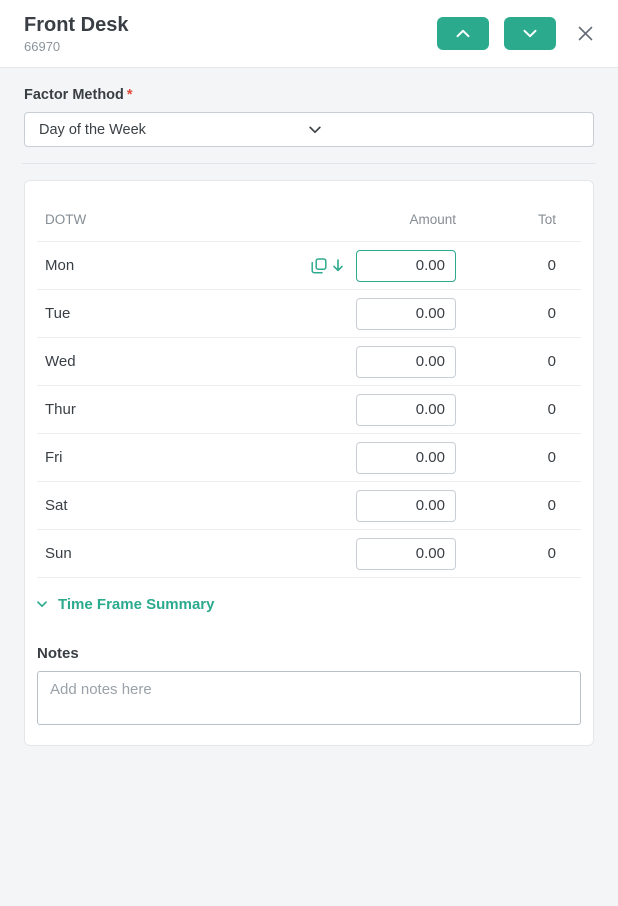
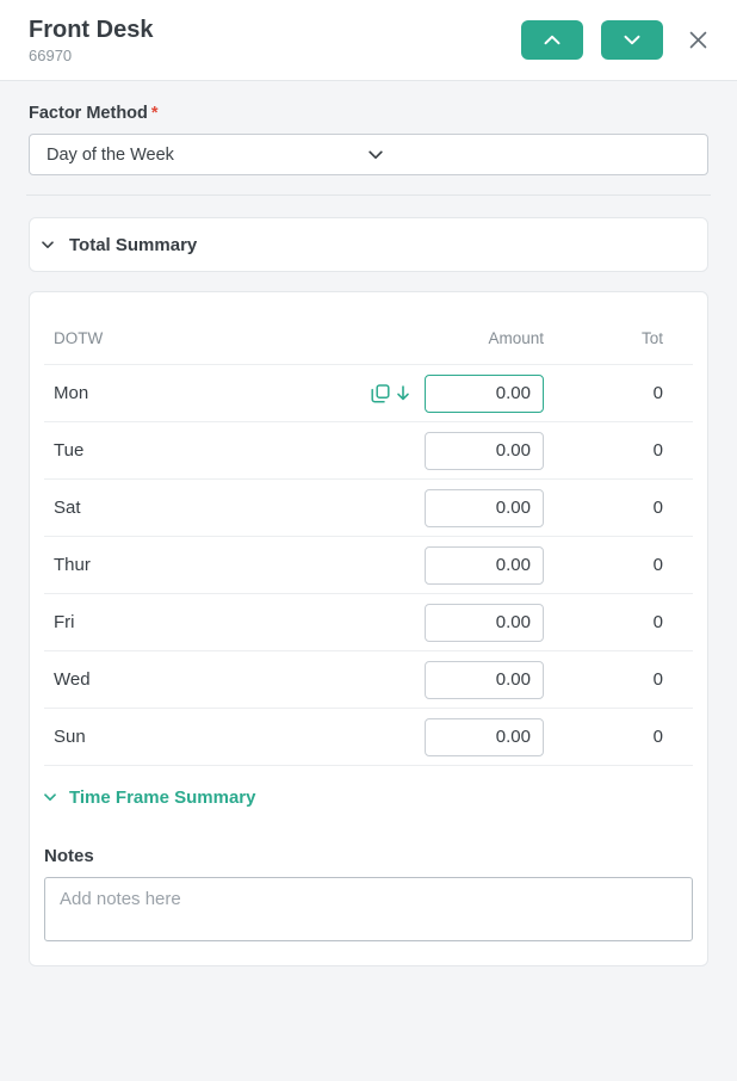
  Front Desk
  66970
  Factor Method *
  Day of the Week
+ Total Summary
  DOTW
  Amount
  Tot
  Mon
  0.00
  0
  Tue
  0.00
  0
- Wed
+ Sat
  0.00
  0
  Thur
  0.00
  0
  Fri
  0.00
  0
- Sat
+ Wed
  0.00
  0
  Sun
  0.00
  0
  Time Frame Summary
  Notes
  Add notes here
